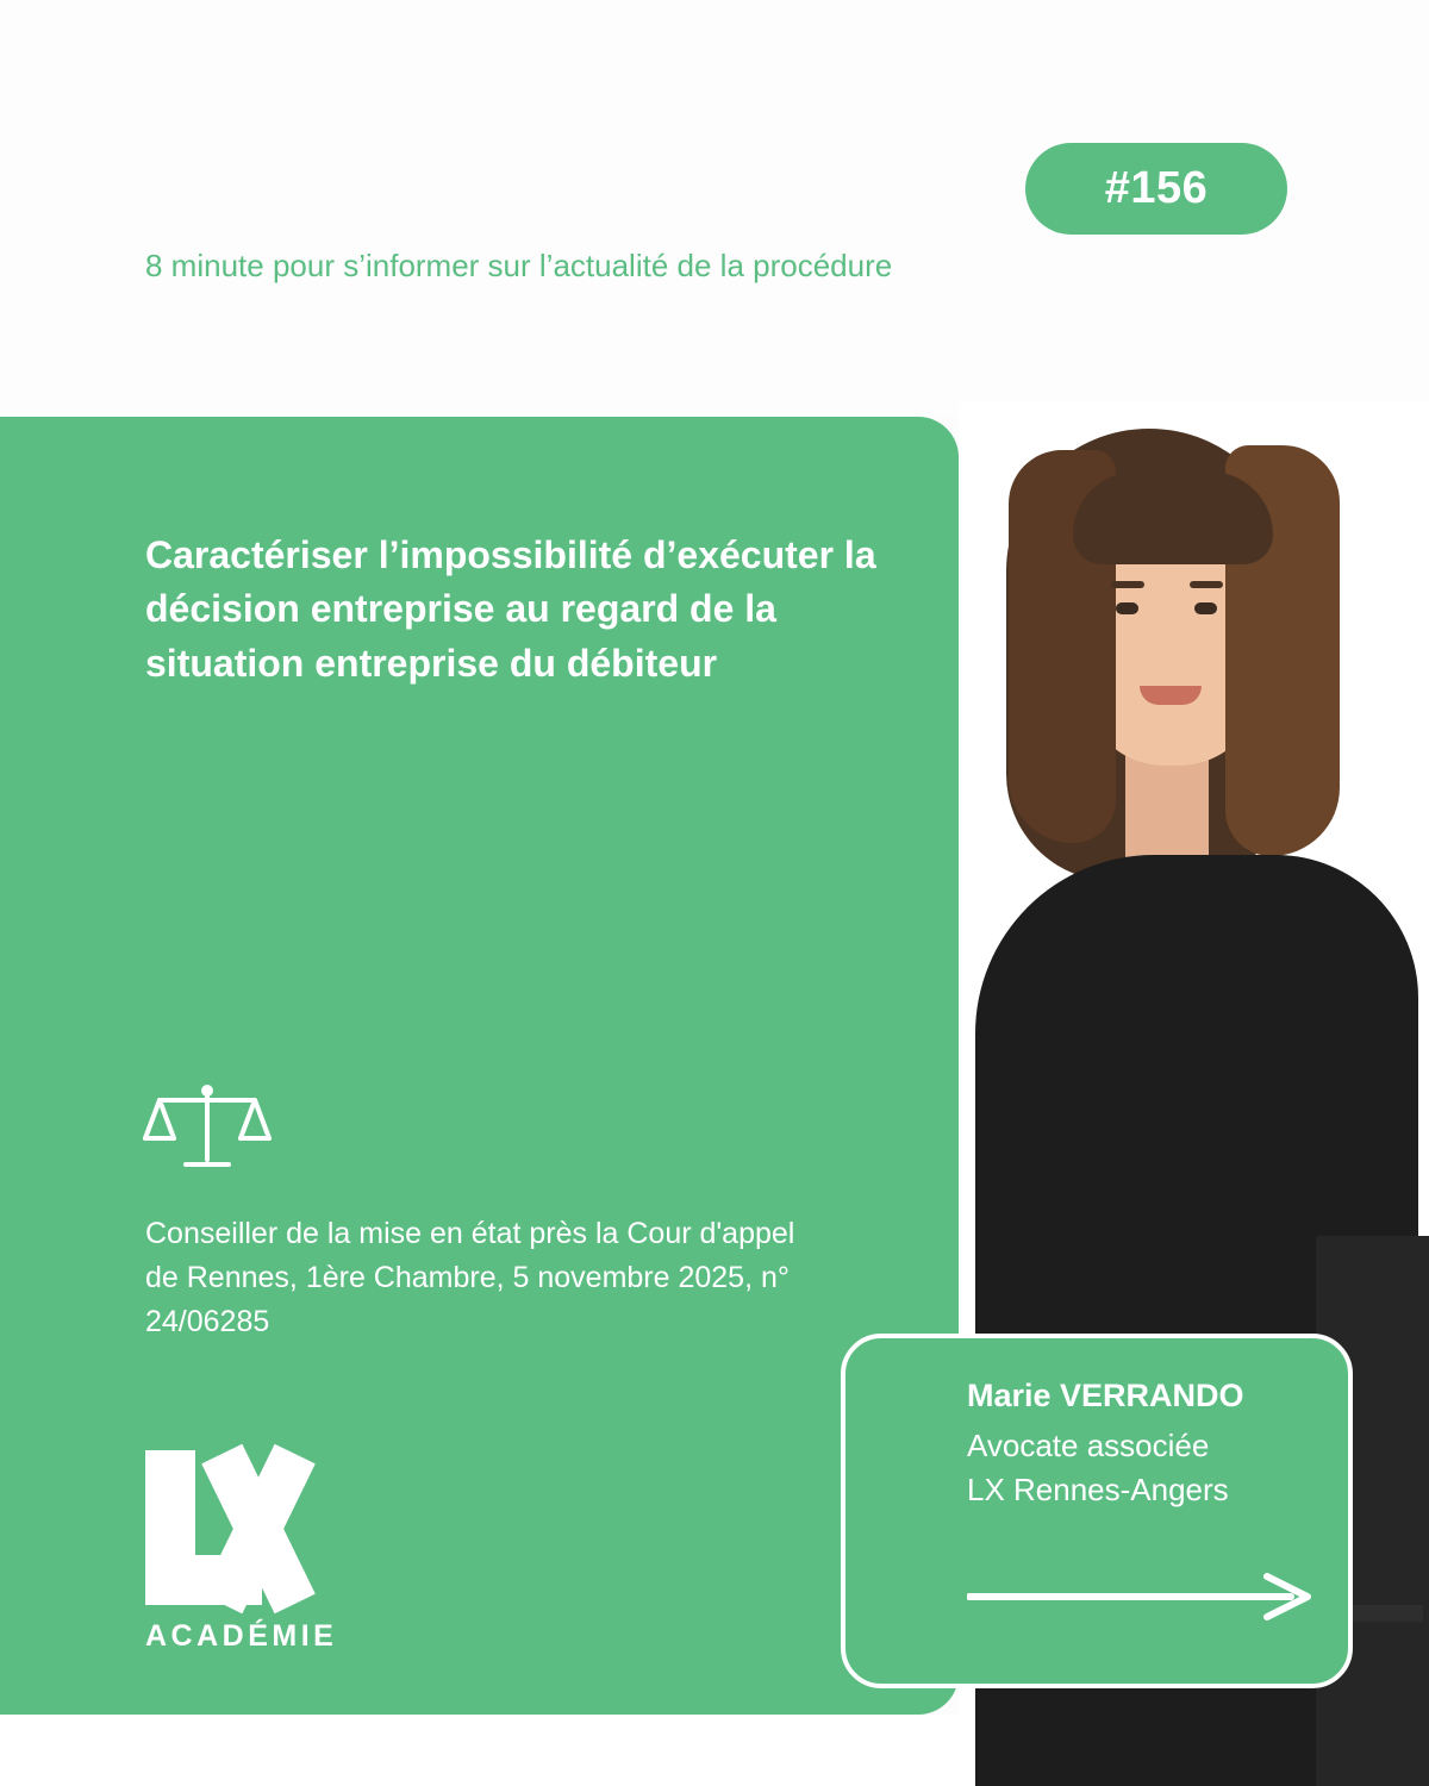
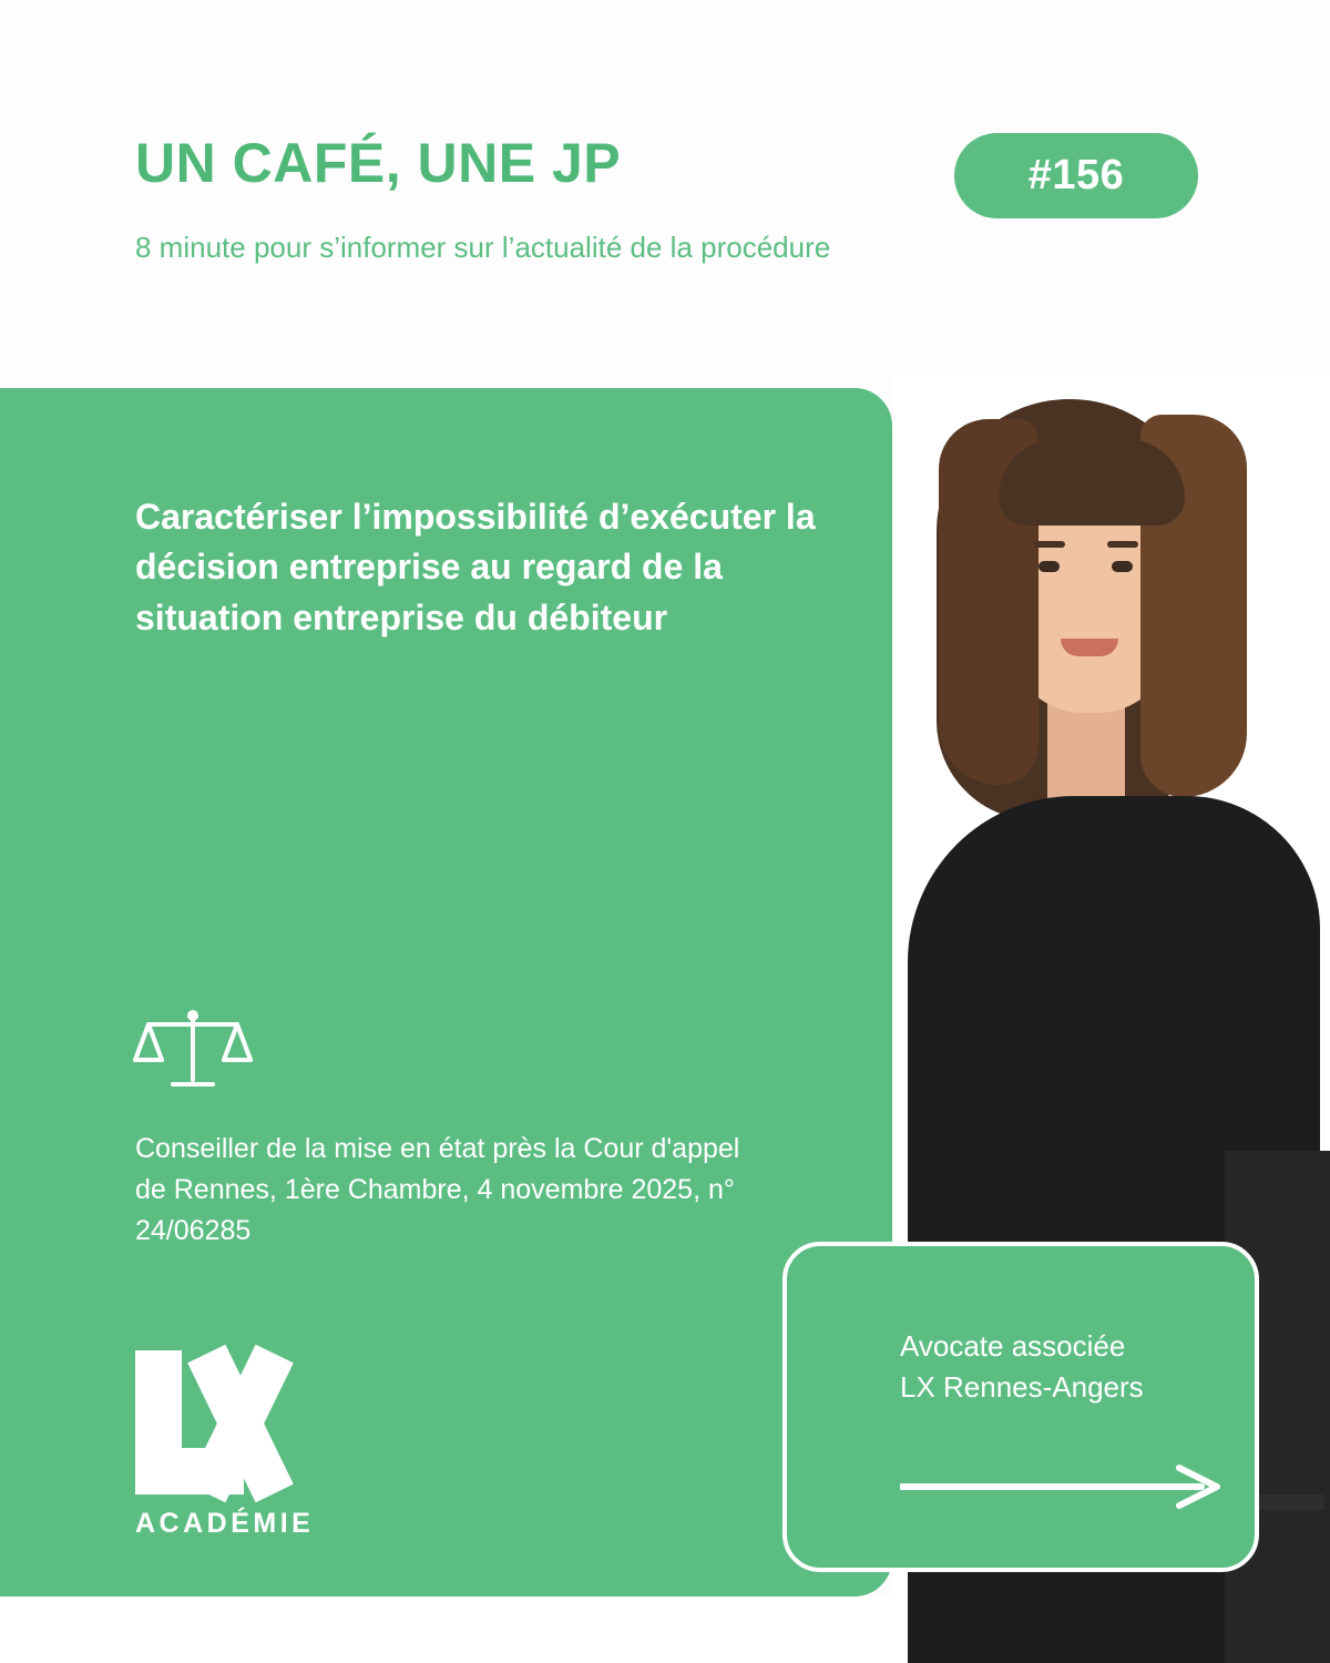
+ UN CAFÉ, UNE JP
  8 minute pour s’informer sur l’actualité de la procédure
  #156
  Caractériser l’impossibilité d’exécuter la décision entreprise au regard de la situation entreprise du débiteur
- Conseiller de la mise en état près la Cour d'appel de Rennes, 1ère Chambre, 5 novembre 2025, n° 24/06285
+ Conseiller de la mise en état près la Cour d'appel de Rennes, 1ère Chambre, 4 novembre 2025, n° 24/06285
  ACADÉMIE
- Marie VERRANDO
  Avocate associée
  LX Rennes-Angers
